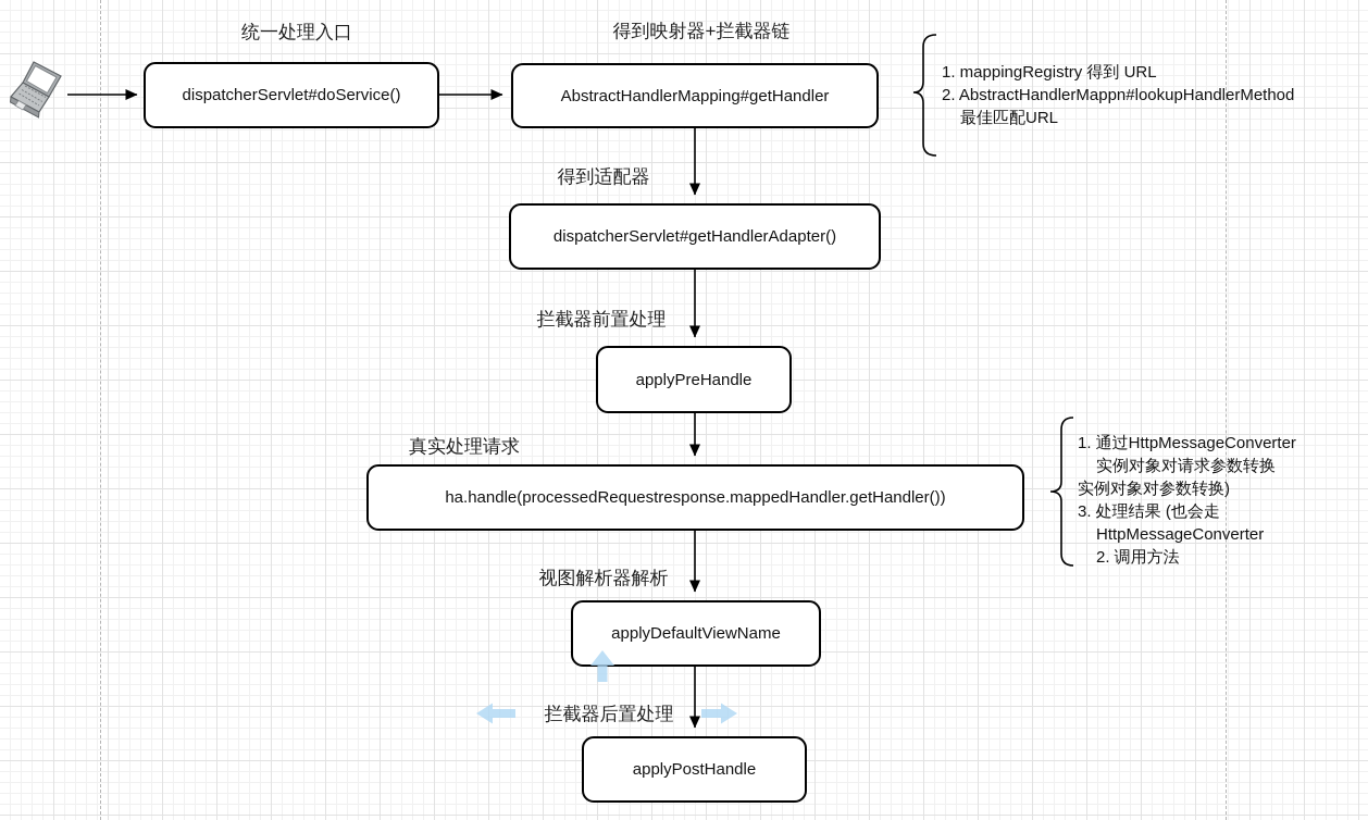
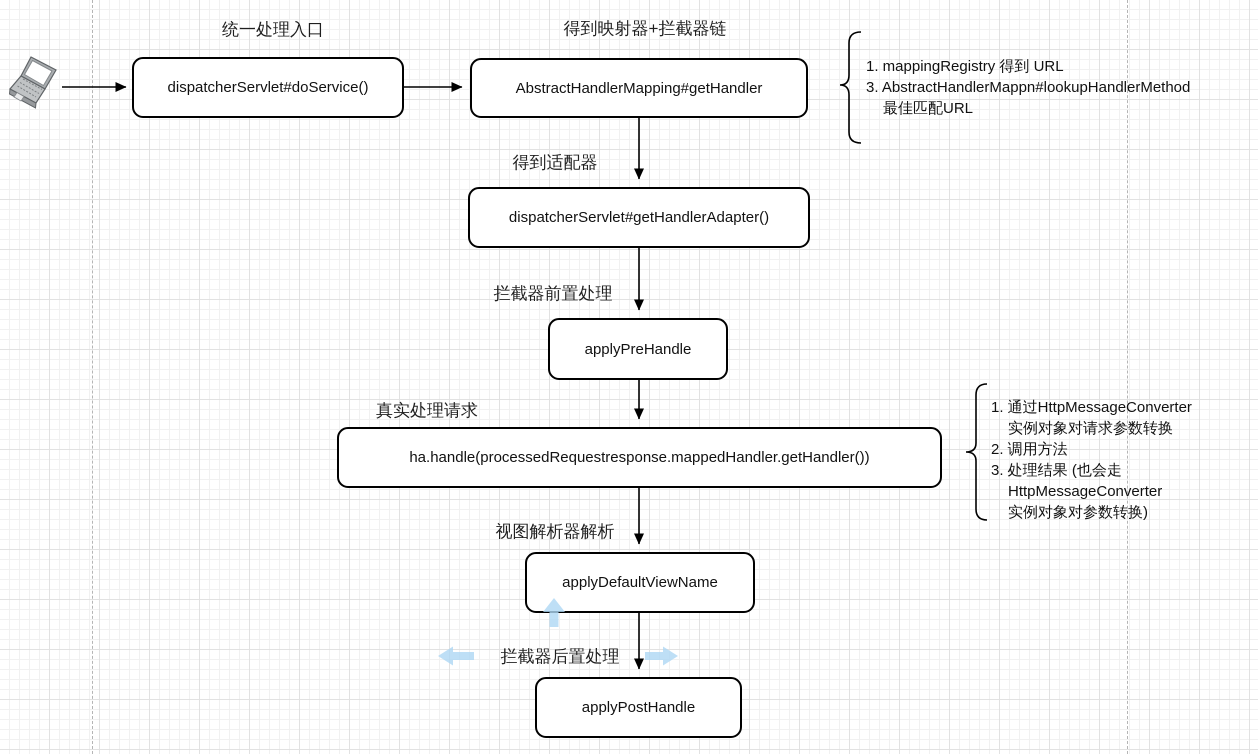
  dispatcherServlet#doService()
  AbstractHandlerMapping#getHandler
  dispatcherServlet#getHandlerAdapter()
  applyPreHandle
  ha.handle(processedRequestresponse.mappedHandler.getHandler())
  applyDefaultViewName
  applyPostHandle
  统一处理入口
  得到映射器+拦截器链
  得到适配器
  拦截器前置处理
  真实处理请求
  视图解析器解析
  拦截器后置处理
  1. mappingRegistry 得到 URL
- 2. AbstractHandlerMappn#lookupHandlerMethod
+ 3. AbstractHandlerMappn#lookupHandlerMethod
  最佳匹配URL
  1. 通过HttpMessageConverter
  实例对象对请求参数转换
- 实例对象对参数转换)
+ 2. 调用方法
  3. 处理结果 (也会走
  HttpMessageConverter
- 2. 调用方法
+ 实例对象对参数转换)
